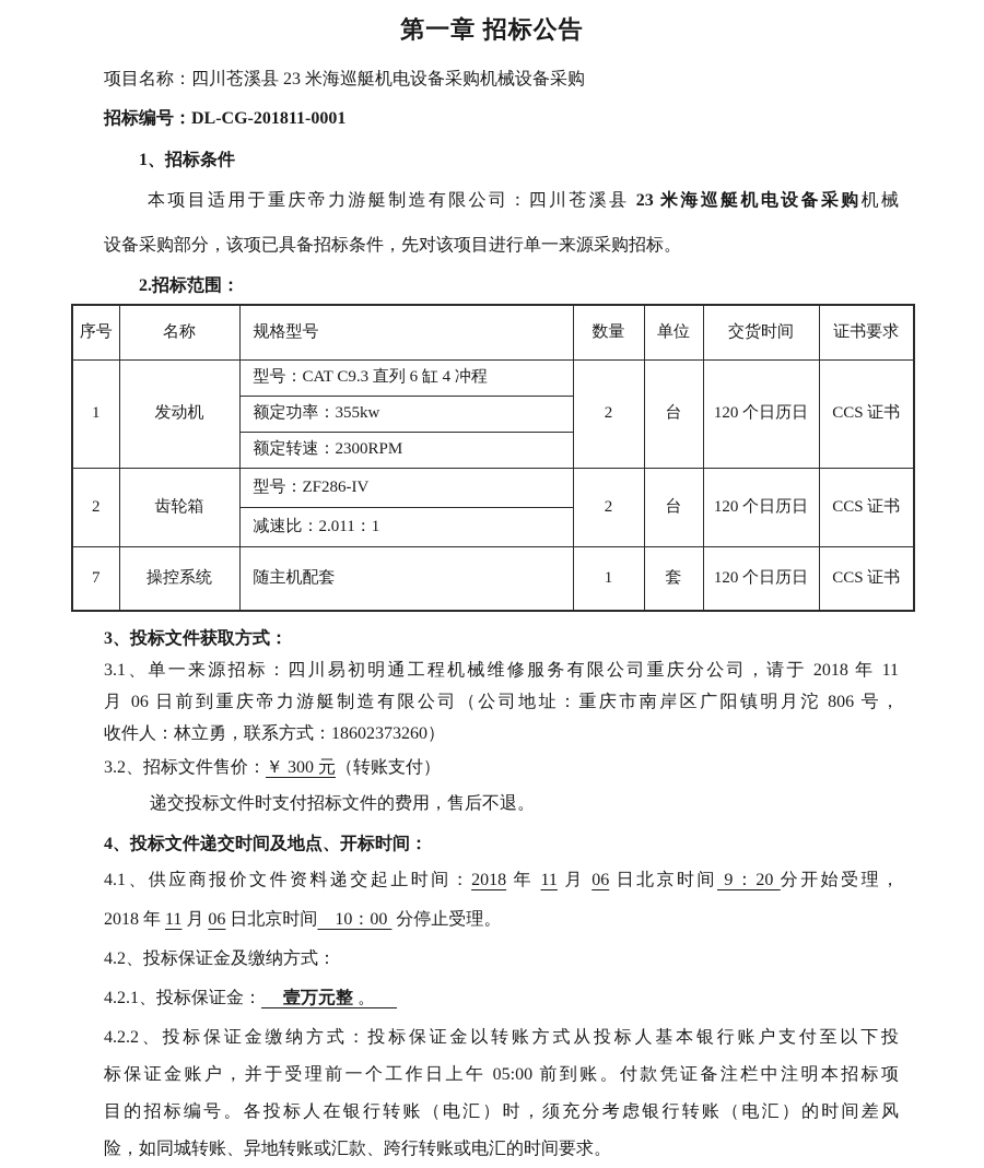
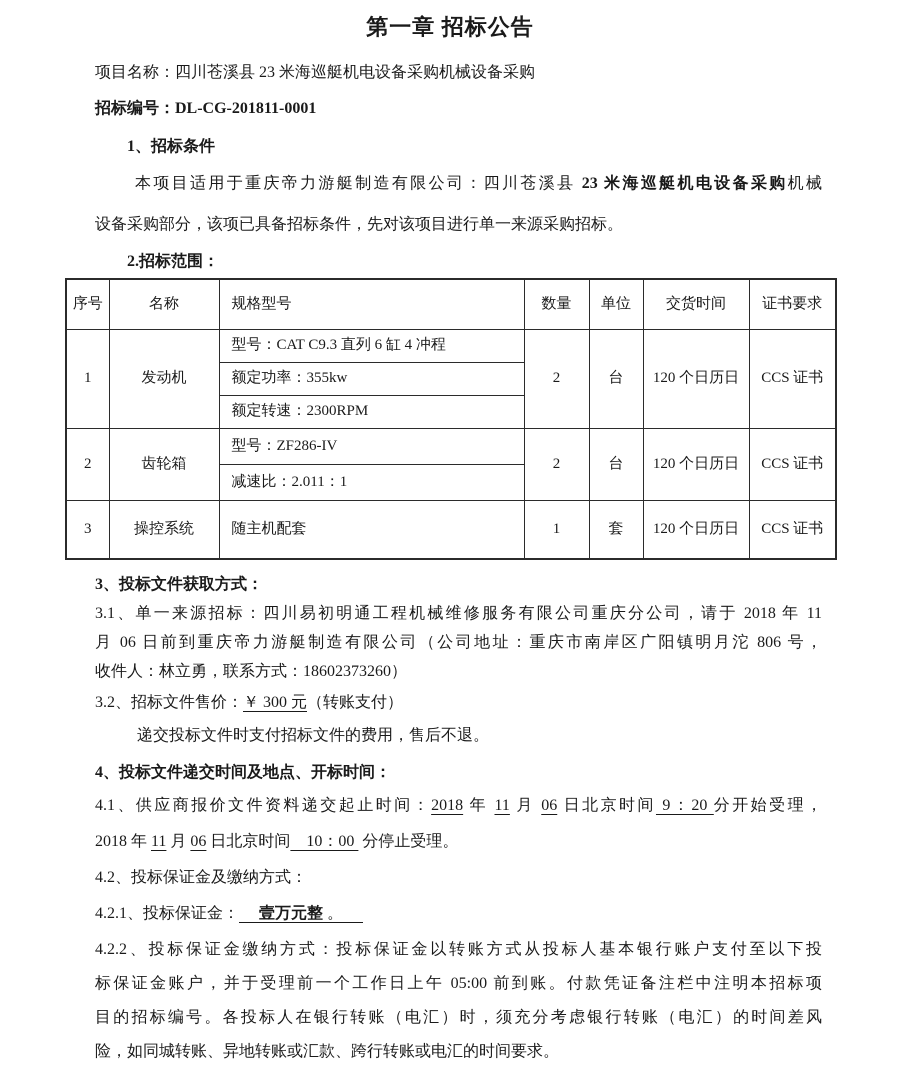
  第一章 招标公告
  项目名称：四川苍溪县 23 米海巡艇机电设备采购机械设备采购
  招标编号：DL-CG-201811-0001
  1、招标条件
  本项目适用于重庆帝力游艇制造有限公司：四川苍溪县 23 米海巡艇机电设备采购机械
  设备采购部分，该项已具备招标条件，先对该项目进行单一来源采购招标。
  2.招标范围：
  序号	名称	规格型号	数量	单位	交货时间	证书要求
  1	发动机	型号：CAT C9.3 直列 6 缸 4 冲程	2	台	120 个日历日	CCS 证书
  额定功率：355kw
  额定转速：2300RPM
  2	齿轮箱	型号：ZF286-IV	2	台	120 个日历日	CCS 证书
  减速比：2.011：1
- 7	操控系统	随主机配套	1	套	120 个日历日	CCS 证书
+ 3	操控系统	随主机配套	1	套	120 个日历日	CCS 证书
  3、投标文件获取方式：
  3.1、单一来源招标：四川易初明通工程机械维修服务有限公司重庆分公司，请于 2018 年 11
  月 06 日前到重庆帝力游艇制造有限公司（公司地址：重庆市南岸区广阳镇明月沱 806 号，
  收件人：林立勇，联系方式：18602373260）
  3.2、招标文件售价：￥ 300 元（转账支付）
  递交投标文件时支付招标文件的费用，售后不退。
  4、投标文件递交时间及地点、开标时间：
  4.1、供应商报价文件资料递交起止时间：2018 年 11 月 06 日北京时间 9：20 分开始受理，
  2018 年 11 月 06 日北京时间 10：00 分停止受理。
  4.2、投标保证金及缴纳方式：
  4.2.1、投标保证金： 壹万元整 。
  4.2.2、投标保证金缴纳方式：投标保证金以转账方式从投标人基本银行账户支付至以下投
  标保证金账户，并于受理前一个工作日上午 05:00 前到账。付款凭证备注栏中注明本招标项
  目的招标编号。各投标人在银行转账（电汇）时，须充分考虑银行转账（电汇）的时间差风
  险，如同城转账、异地转账或汇款、跨行转账或电汇的时间要求。
